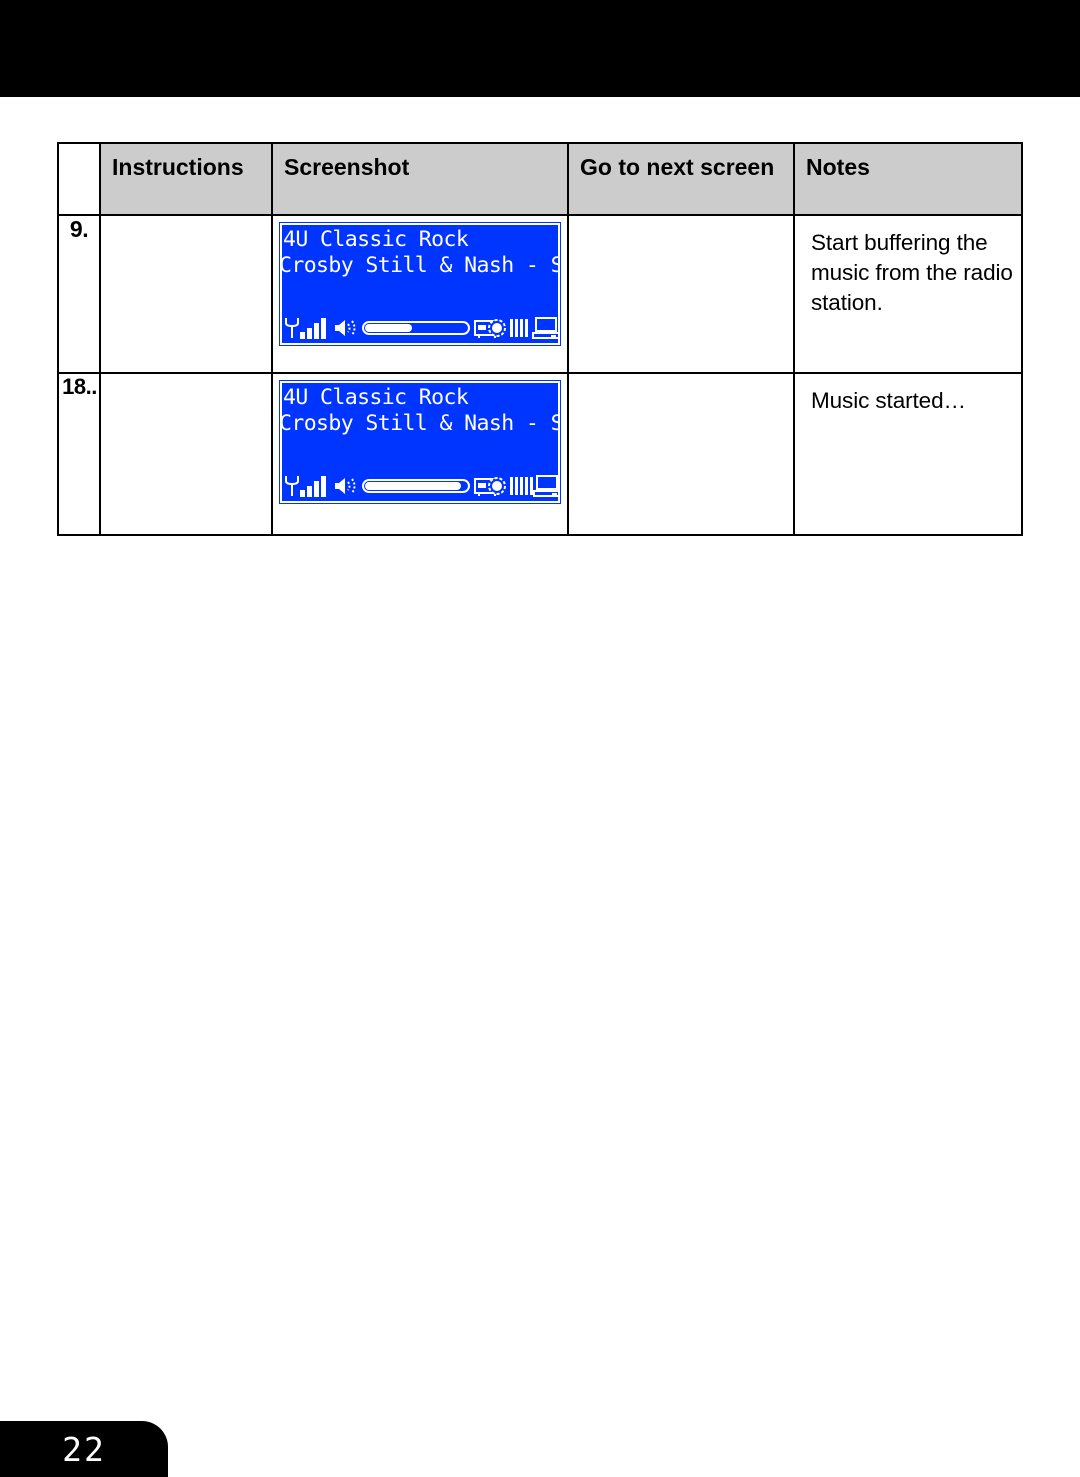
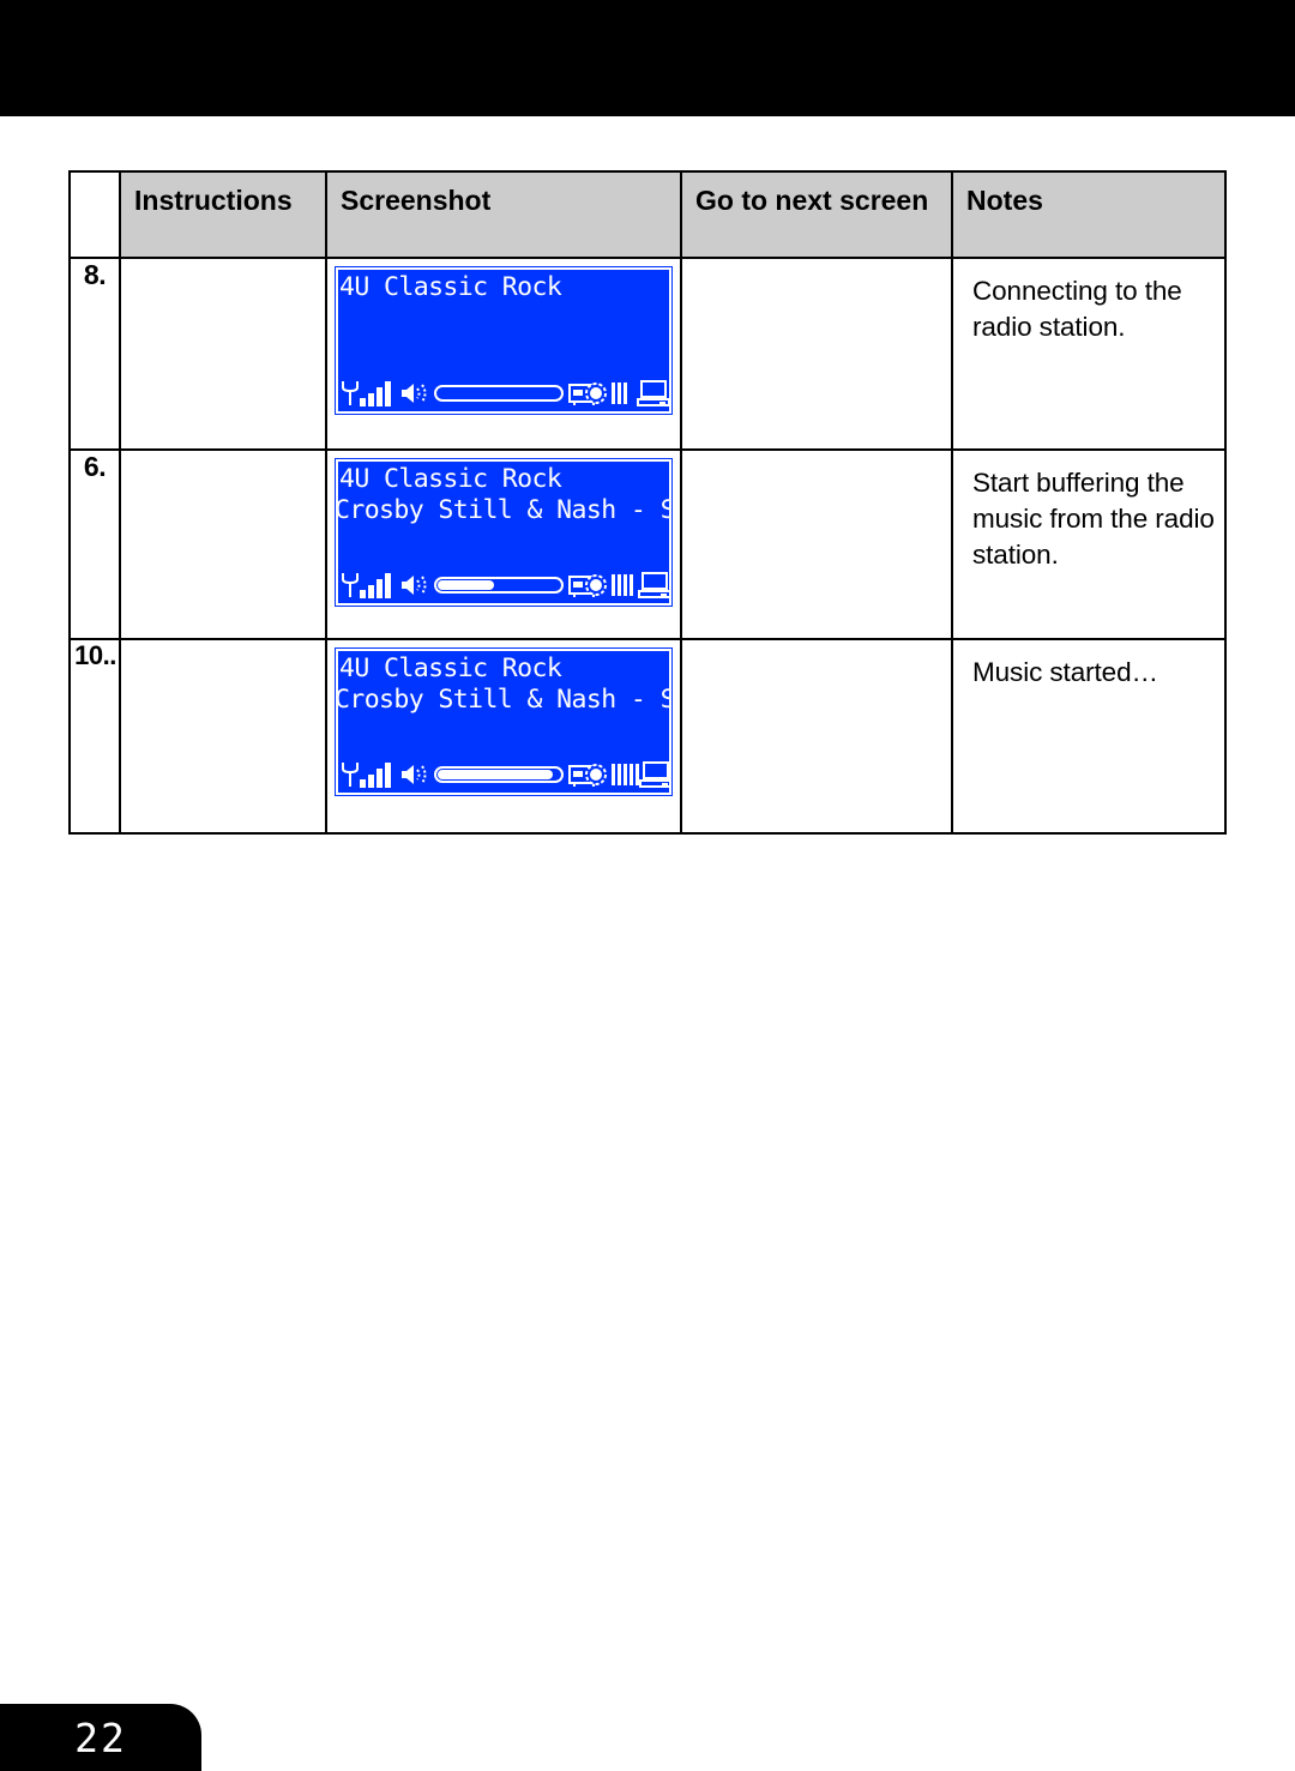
  	Instructions	Screenshot	Go to next screen	Notes
+ 8.		4U Classic Rock		Connecting to the radio station.
- 9.		4U Classic Rock Crosby Still & Nash - S		Start buffering the music from the radio station.
+ 6.		4U Classic Rock Crosby Still & Nash - S		Start buffering the music from the radio station.
- 18..		4U Classic Rock Crosby Still & Nash - S		Music started…
+ 10..		4U Classic Rock Crosby Still & Nash - S		Music started…
  22
